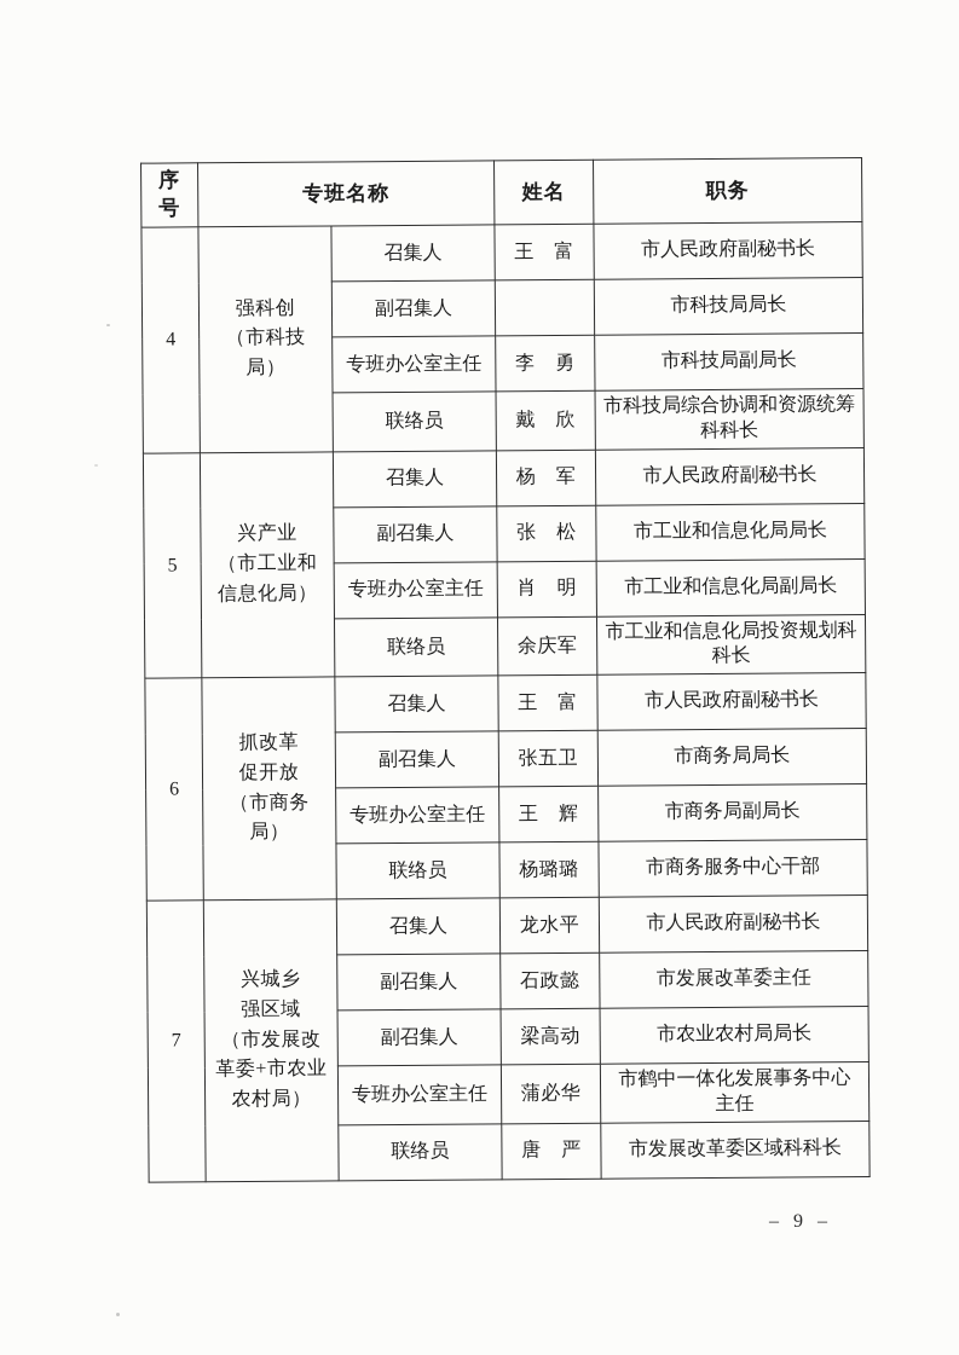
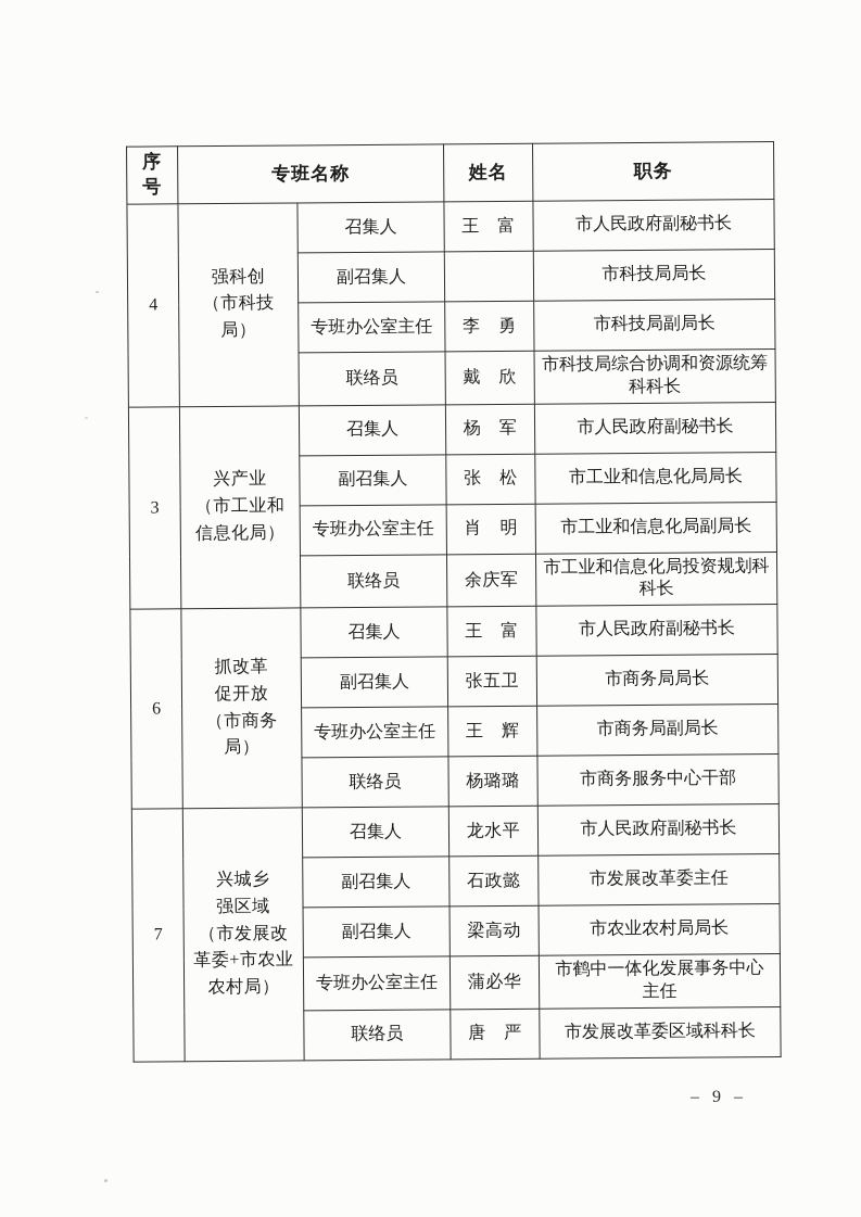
  序号	专班名称	姓名	职务
  4	强科创 （市科技局）	召集人	王 富	市人民政府副秘书长
  副召集人		市科技局局长
  专班办公室主任	李 勇	市科技局副局长
  联络员	戴 欣	市科技局综合协调和资源统筹 科科长
- 5	兴产业 （市工业和 信息化局）	召集人	杨 军	市人民政府副秘书长
+ 3	兴产业 （市工业和 信息化局）	召集人	杨 军	市人民政府副秘书长
  副召集人	张 松	市工业和信息化局局长
  专班办公室主任	肖 明	市工业和信息化局副局长
  联络员	余庆军	市工业和信息化局投资规划科 科长
  6	抓改革 促开放 （市商务局）	召集人	王 富	市人民政府副秘书长
  副召集人	张五卫	市商务局局长
  专班办公室主任	王 辉	市商务局副局长
  联络员	杨璐璐	市商务服务中心干部
  7	兴城乡 强区域 （市发展改 革委+市农业 农村局）	召集人	龙水平	市人民政府副秘书长
  副召集人	石政懿	市发展改革委主任
  副召集人	梁高动	市农业农村局局长
  专班办公室主任	蒲必华	市鹤中一体化发展事务中心 主任
  联络员	唐 严	市发展改革委区域科科长
  – 9 –
